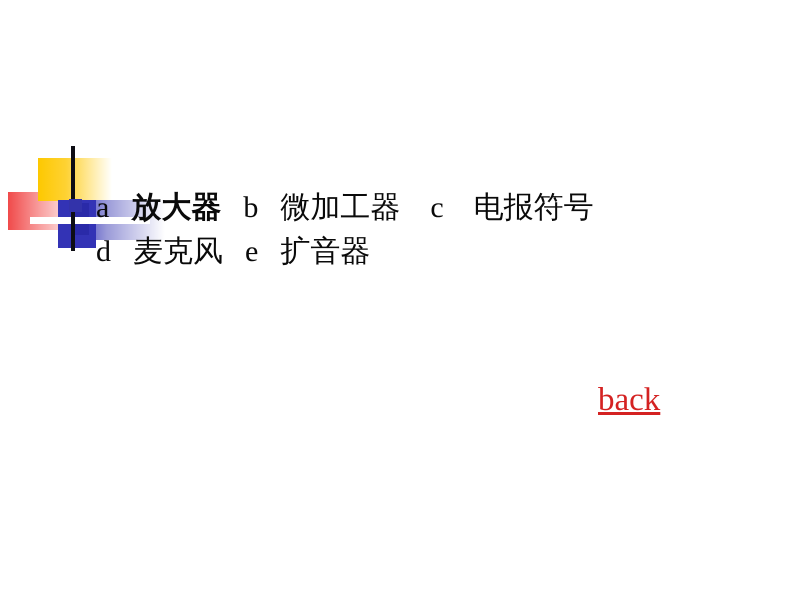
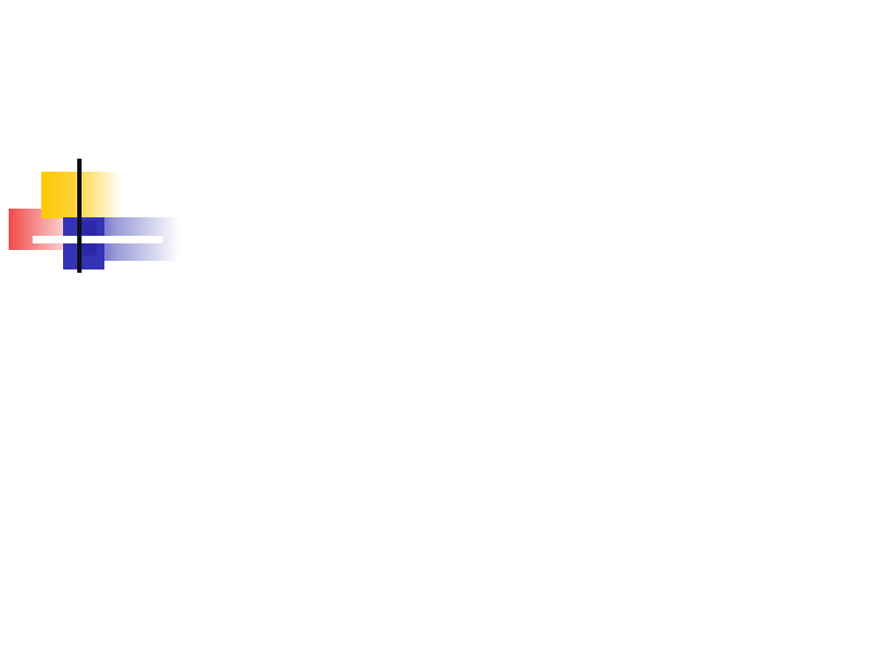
- a 放大器 b 微加工器 c 电报符号
- d 麦克风 e 扩音器
- back
